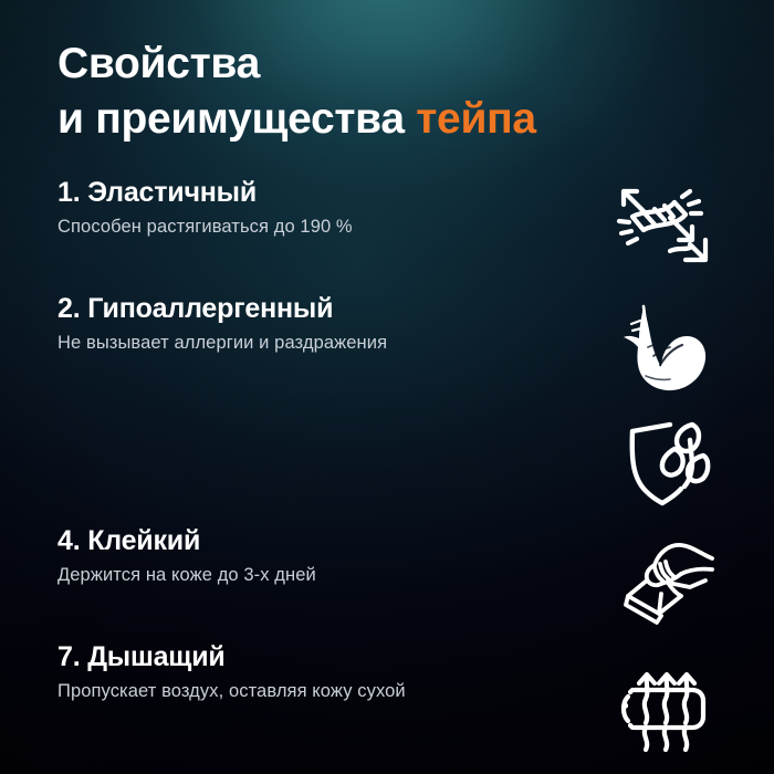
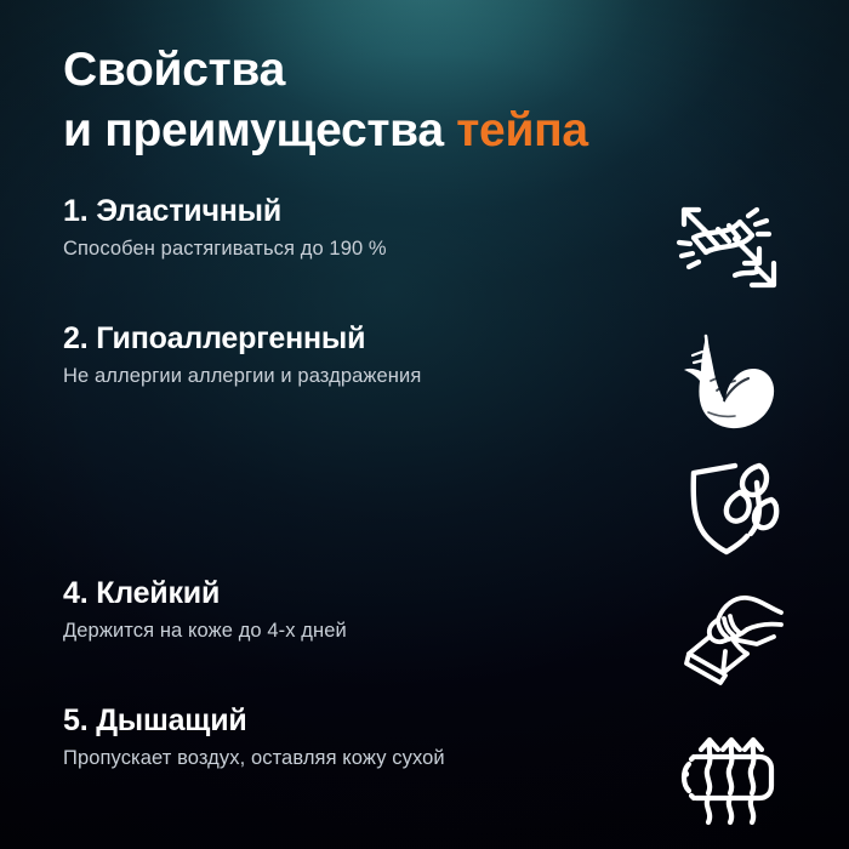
  Свойства
  и преимущества тейпа
  1. Эластичный
  Способен растягиваться до 190 %
  2. Гипоаллергенный
- Не вызывает аллергии и раздражения
+ Не аллергии аллергии и раздражения
  4. Клейкий
- Держится на коже до 3-х дней
+ Держится на коже до 4-х дней
- 7. Дышащий
+ 5. Дышащий
  Пропускает воздух, оставляя кожу сухой
